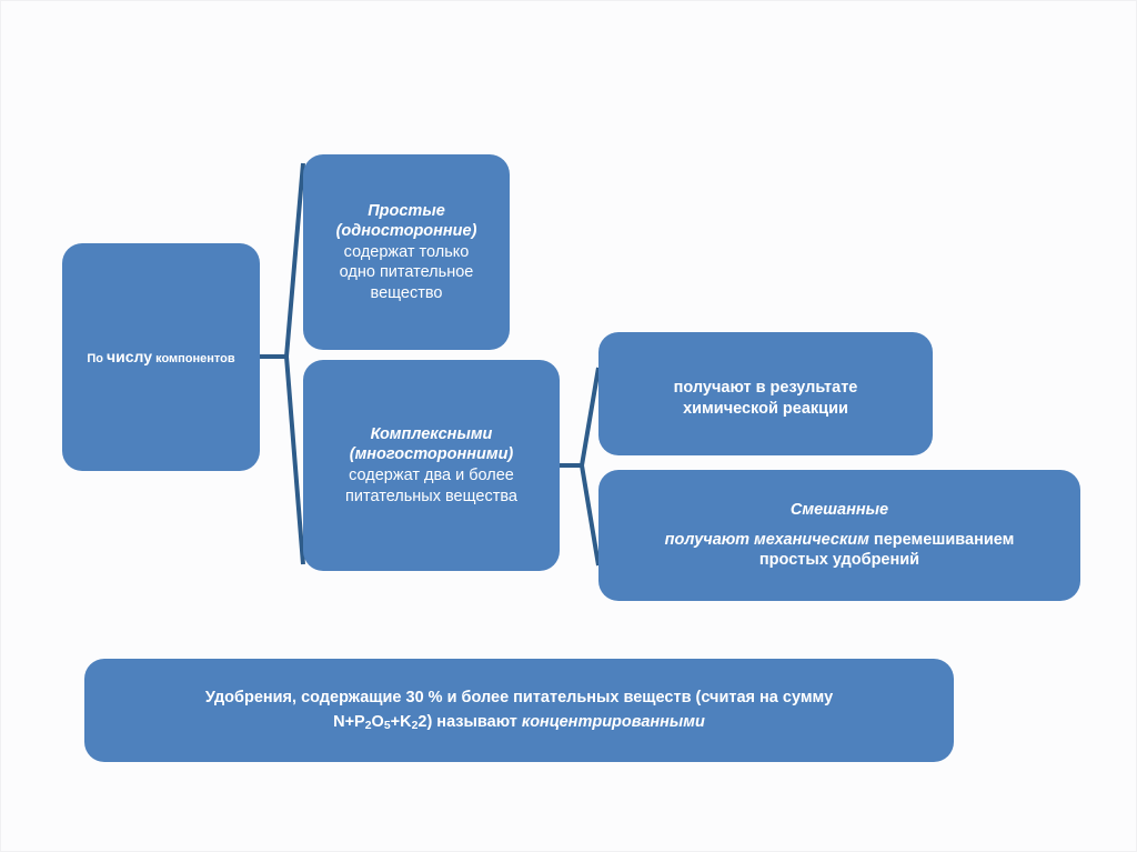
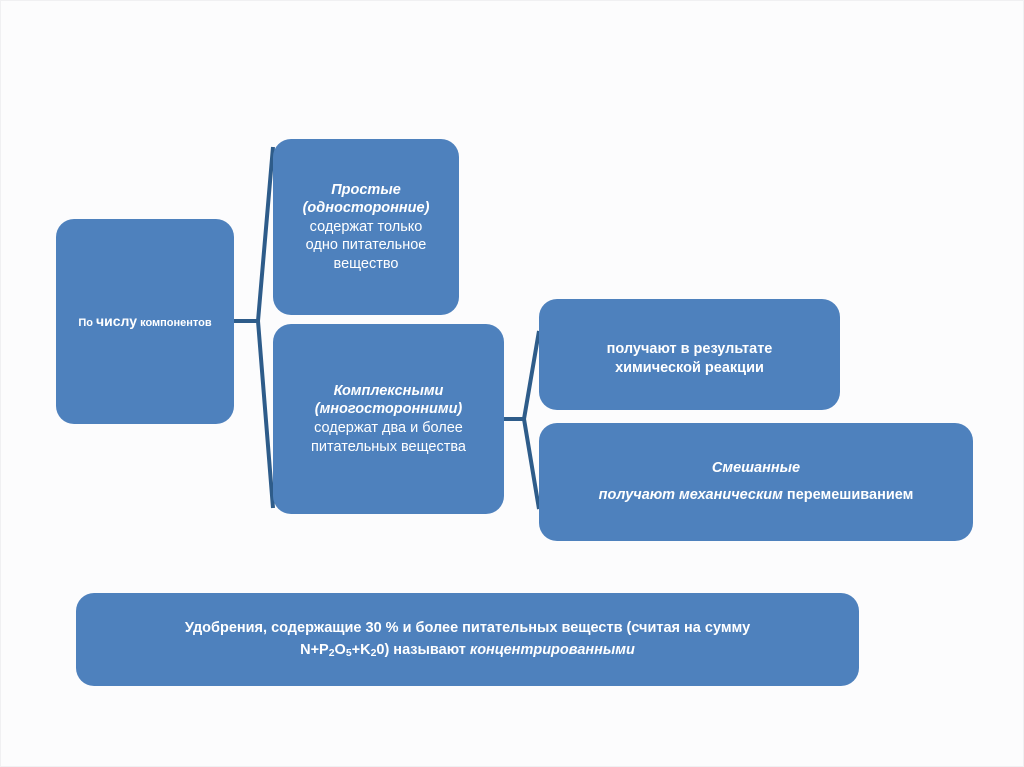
  По числу компонентов
  Простые
  (односторонние)
  содержат только
  одно питательное
  вещество
  Комплексными
  (многосторонними)
  содержат два и более
  питательных вещества
  получают в результате
  химической реакции
  Смешанные
  получают механическим перемешиванием
- простых удобрений
  Удобрения, содержащие 30 % и более питательных веществ (считая на сумму
- N+P2O5+K22) называют концентрированными
+ N+P2O5+K20) называют концентрированными
